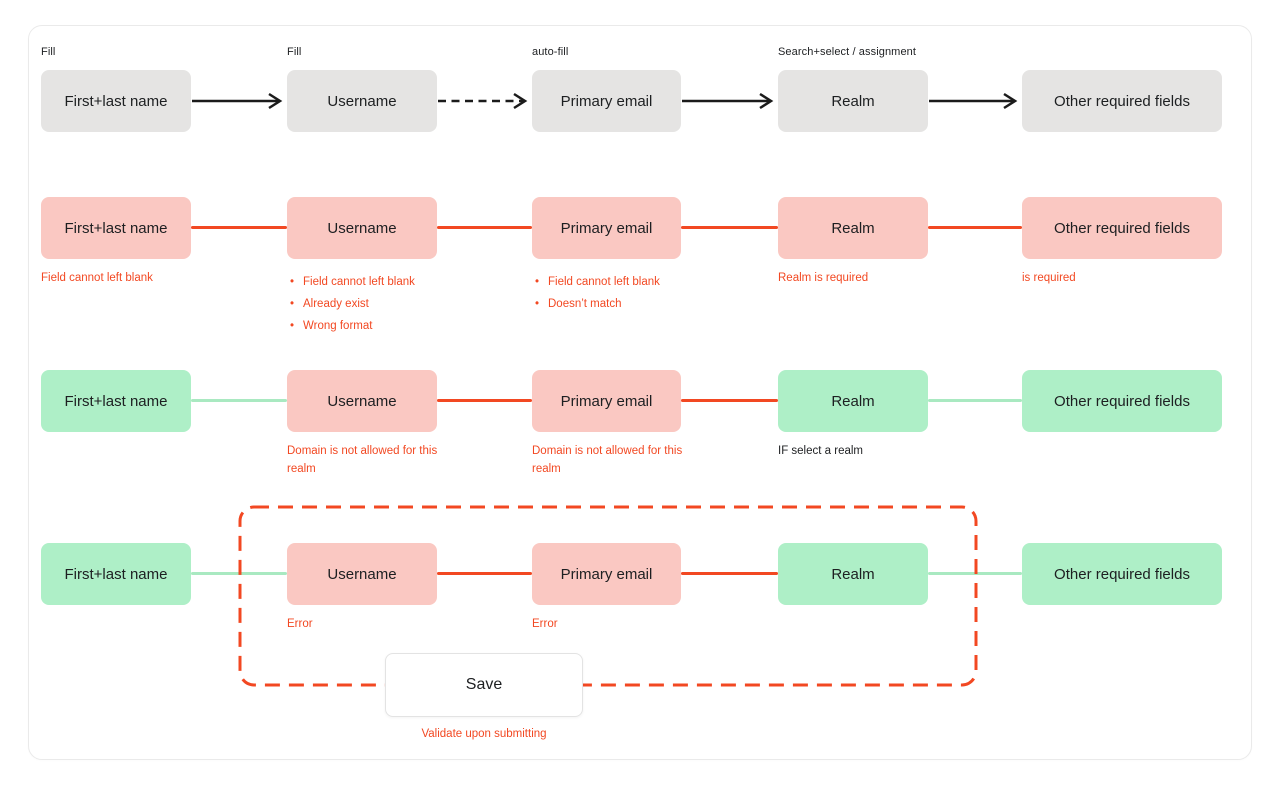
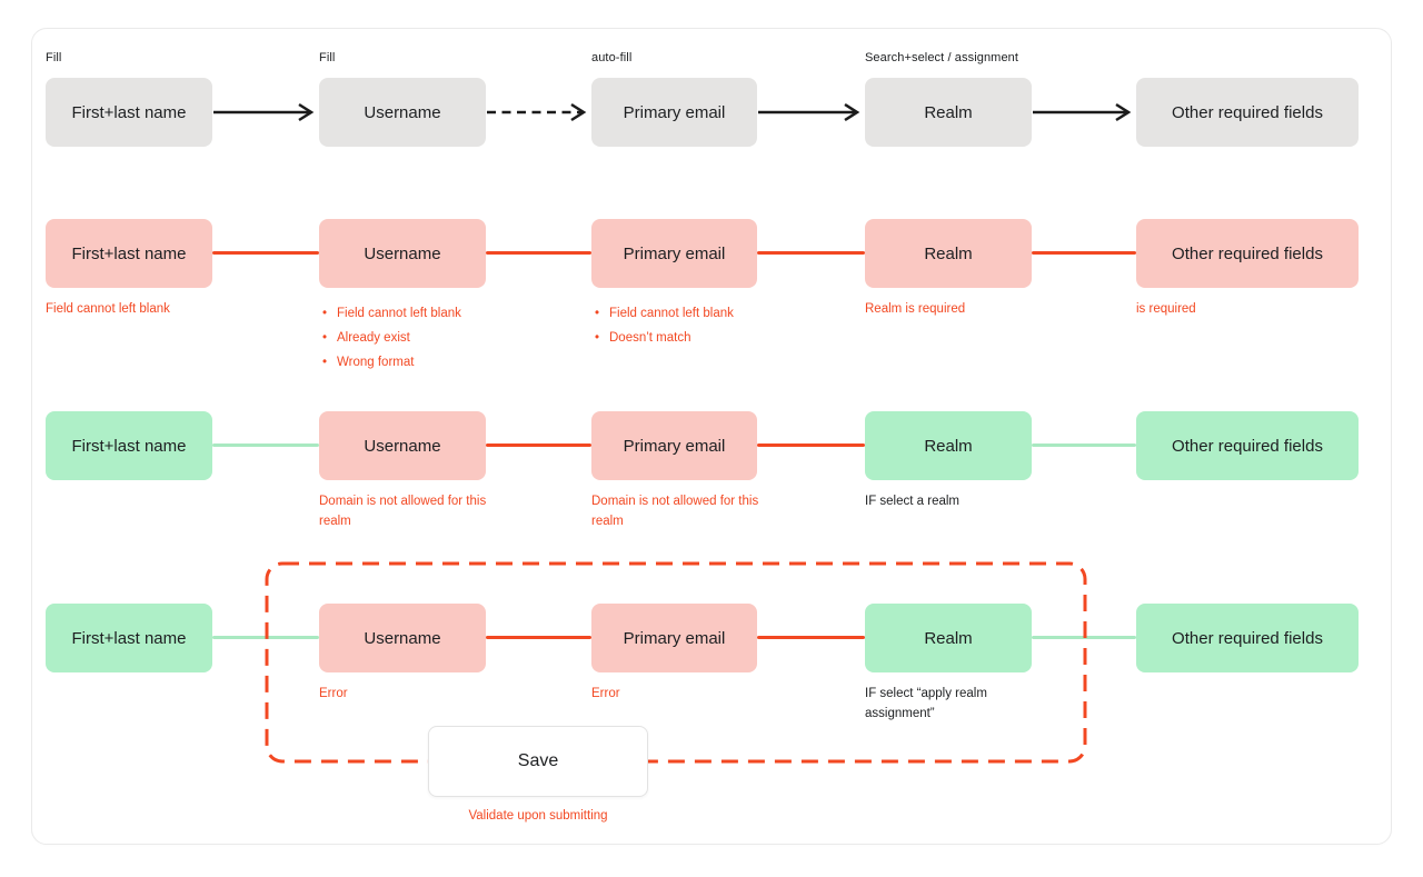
  Fill
  Fill
  auto-fill
  Search+select / assignment
  First+last name
  Username
  Primary email
  Realm
  Other required fields
  First+last name
  Username
  Primary email
  Realm
  Other required fields
  Field cannot left blank
  Field cannot left blank
  Already exist
  Wrong format
  Field cannot left blank
  Doesn’t match
  Realm is required
  is required
  First+last name
  Username
  Primary email
  Realm
  Other required fields
  Domain is not allowed for this realm
  Domain is not allowed for this realm
  IF select a realm
  First+last name
  Username
  Primary email
  Realm
  Other required fields
  Error
  Error
+ IF select “apply realm assignment”
  Save
  Validate upon submitting
